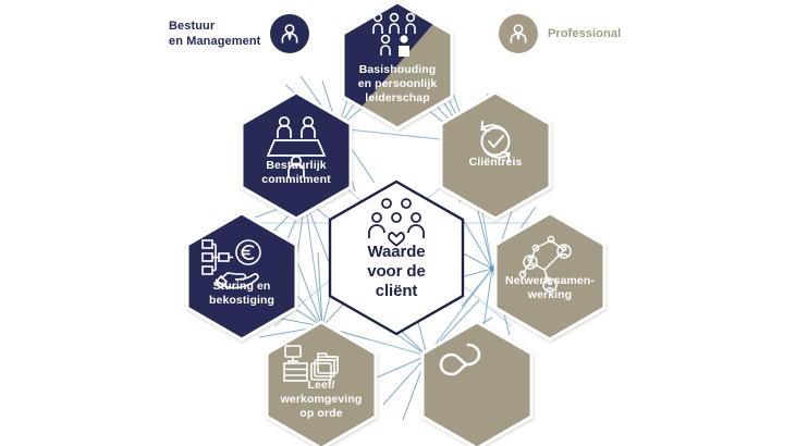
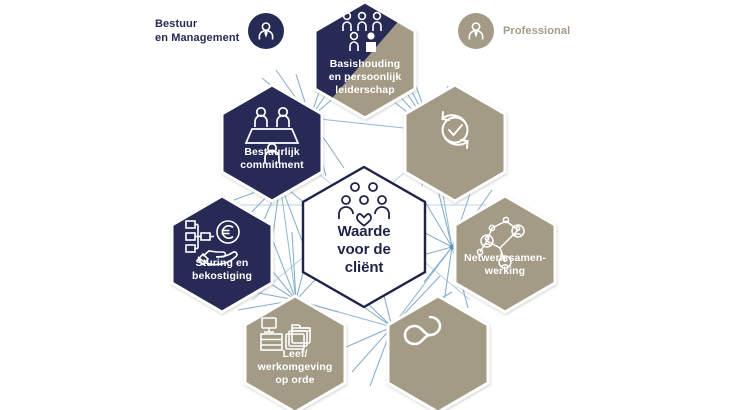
  Bestuur
  en Management
  Professional
  Basishouding
  en persoonlijk
  leiderschap
- Cliëntreis
  Netwerk samen-
  werking
  Leef/
  werkomgeving
  op orde
  Sturing en
  bekostiging
  Bestuurlijk
  commitment
  Waarde
  voor de
  cliënt
